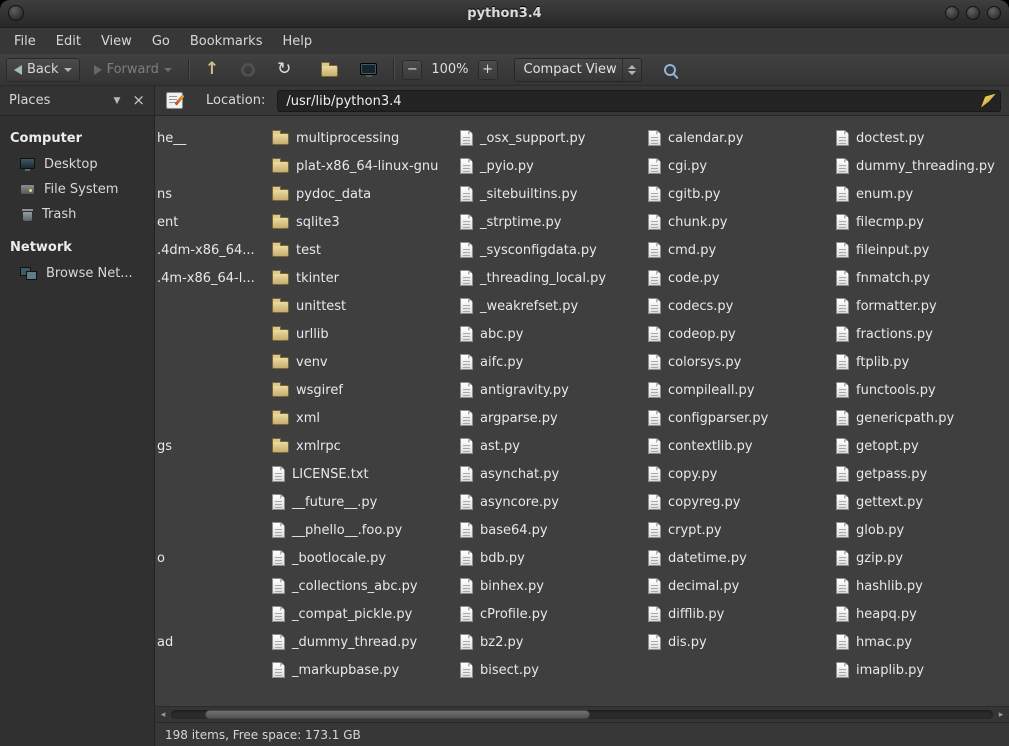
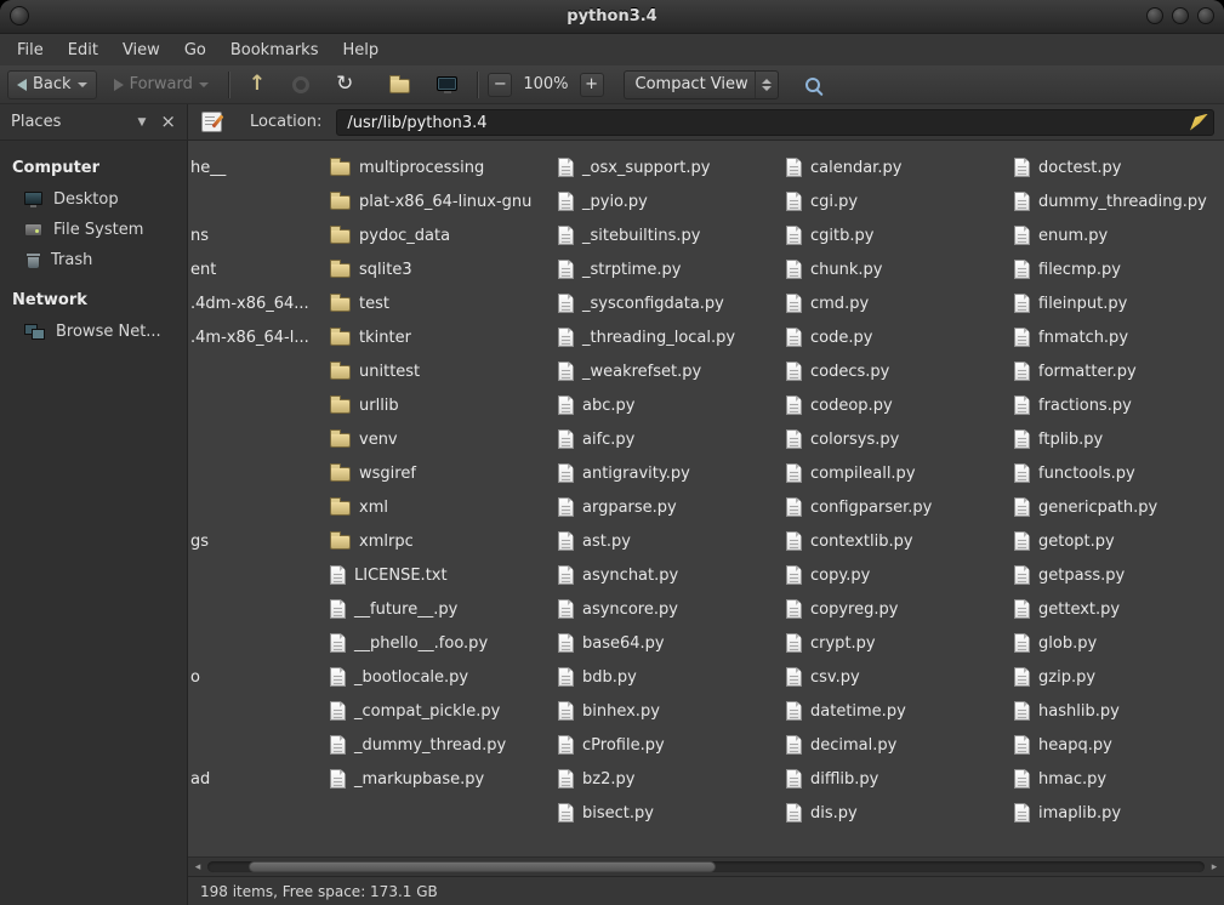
  python3.4
  File
  Edit
  View
  Go
  Bookmarks
  Help
  Back
  Forward
  ↑
  ↻
  −
  100%
  +
  Compact View
  Places
  ▼
  ×
  Location:
  /usr/lib/python3.4
  Computer
  Desktop
  File System
  Trash
  Network
  Browse Net...
  he__
  ns
  ent
  .4dm-x86_64...
  .4m-x86_64-l...
  gs
  o
  ad
  multiprocessing
  plat-x86_64-linux-gnu
  pydoc_data
  sqlite3
  test
  tkinter
  unittest
  urllib
  venv
  wsgiref
  xml
  xmlrpc
  LICENSE.txt
  __future__.py
  __phello__.foo.py
  _bootlocale.py
- _collections_abc.py
  _compat_pickle.py
  _dummy_thread.py
  _markupbase.py
  _osx_support.py
  _pyio.py
  _sitebuiltins.py
  _strptime.py
  _sysconfigdata.py
  _threading_local.py
  _weakrefset.py
  abc.py
  aifc.py
  antigravity.py
  argparse.py
  ast.py
  asynchat.py
  asyncore.py
  base64.py
  bdb.py
  binhex.py
  cProfile.py
  bz2.py
  bisect.py
  calendar.py
  cgi.py
  cgitb.py
  chunk.py
  cmd.py
  code.py
  codecs.py
  codeop.py
  colorsys.py
  compileall.py
  configparser.py
  contextlib.py
  copy.py
  copyreg.py
  crypt.py
+ csv.py
  datetime.py
  decimal.py
  difflib.py
  dis.py
  doctest.py
  dummy_threading.py
  enum.py
  filecmp.py
  fileinput.py
  fnmatch.py
  formatter.py
  fractions.py
  ftplib.py
  functools.py
  genericpath.py
  getopt.py
  getpass.py
  gettext.py
  glob.py
  gzip.py
  hashlib.py
  heapq.py
  hmac.py
  imaplib.py
  ◂
  ▸
  198 items, Free space: 173.1 GB
